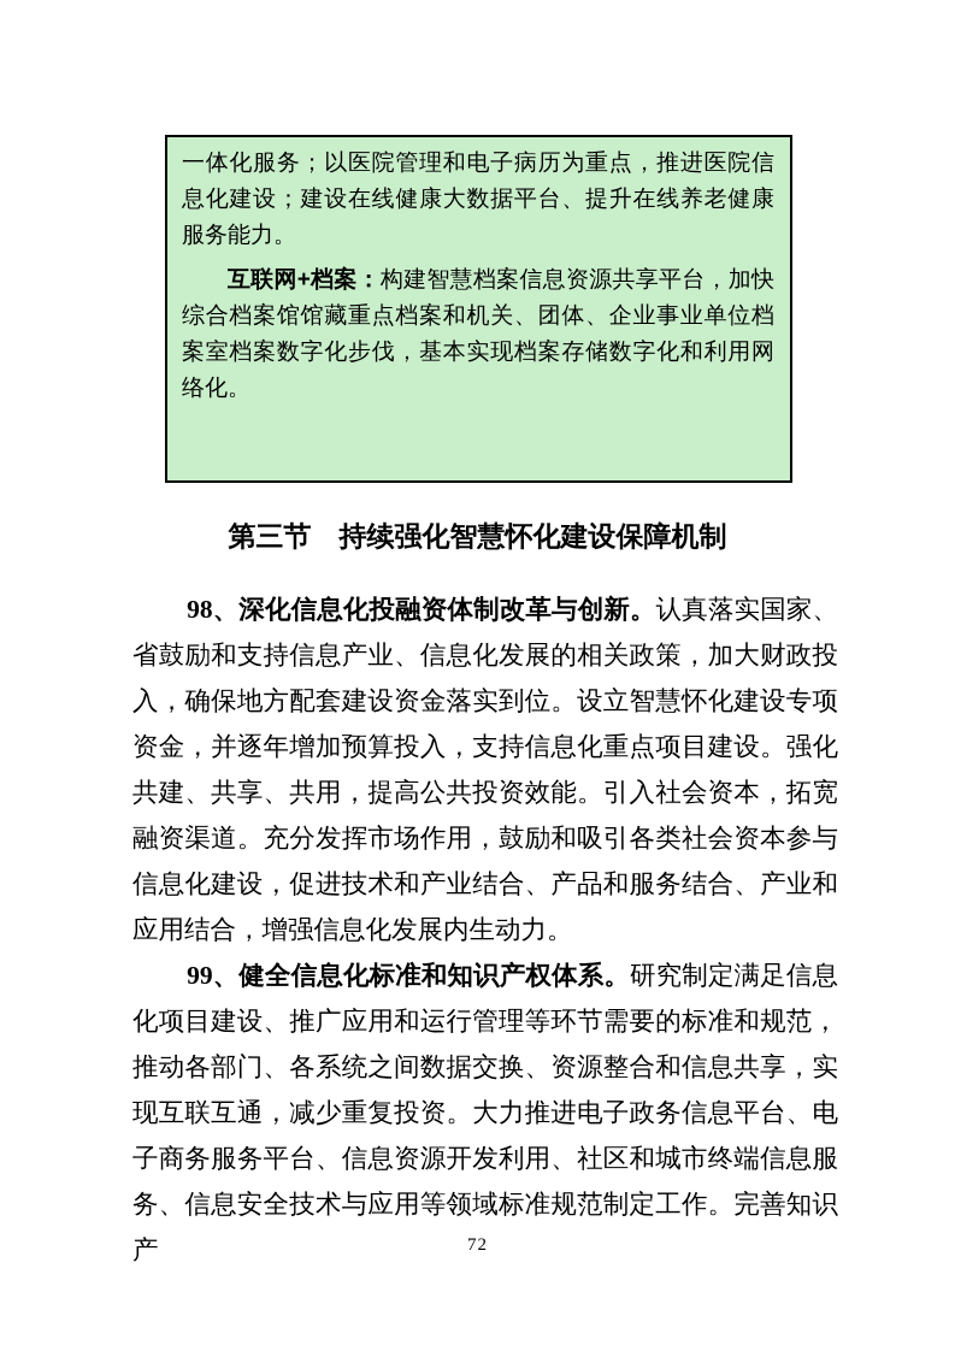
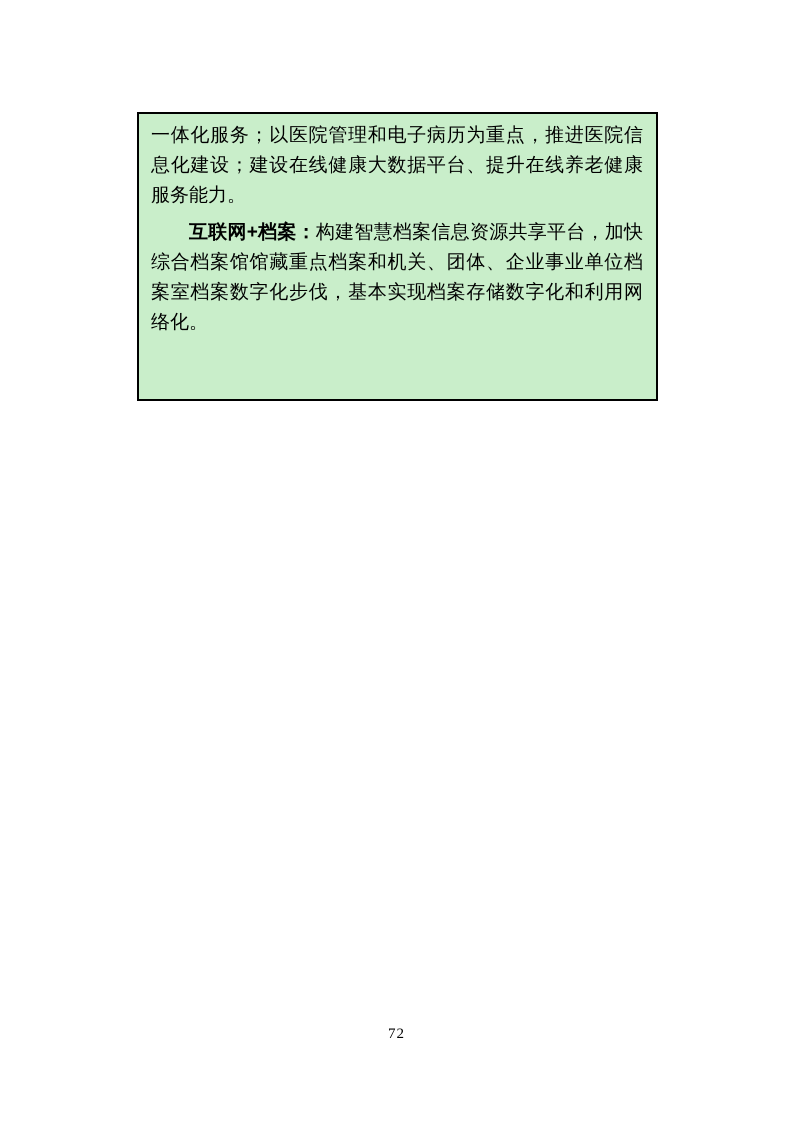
  一体化服务；以医院管理和电子病历为重点，推进医院信息化建设；建设在线健康大数据平台、提升在线养老健康服务能力。
  互联网+档案：构建智慧档案信息资源共享平台，加快综合档案馆馆藏重点档案和机关、团体、企业事业单位档案室档案数字化步伐，基本实现档案存储数字化和利用网络化。
- 第三节 持续强化智慧怀化建设保障机制
- 98、深化信息化投融资体制改革与创新。认真落实国家、省鼓励和支持信息产业、信息化发展的相关政策，加大财政投入，确保地方配套建设资金落实到位。设立智慧怀化建设专项资金，并逐年增加预算投入，支持信息化重点项目建设。强化共建、共享、共用，提高公共投资效能。引入社会资本，拓宽融资渠道。充分发挥市场作用，鼓励和吸引各类社会资本参与信息化建设，促进技术和产业结合、产品和服务结合、产业和应用结合，增强信息化发展内生动力。
- 99、健全信息化标准和知识产权体系。研究制定满足信息化项目建设、推广应用和运行管理等环节需要的标准和规范，推动各部门、各系统之间数据交换、资源整合和信息共享，实现互联互通，减少重复投资。大力推进电子政务信息平台、电子商务服务平台、信息资源开发利用、社区和城市终端信息服务、信息安全技术与应用等领域标准规范制定工作。完善知识产
  72
